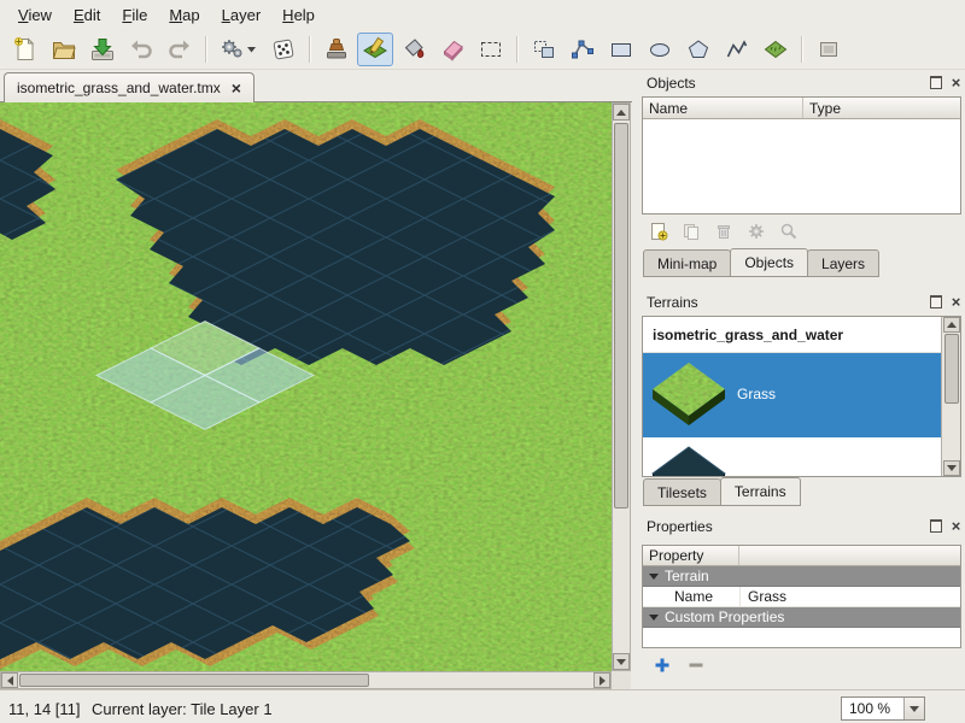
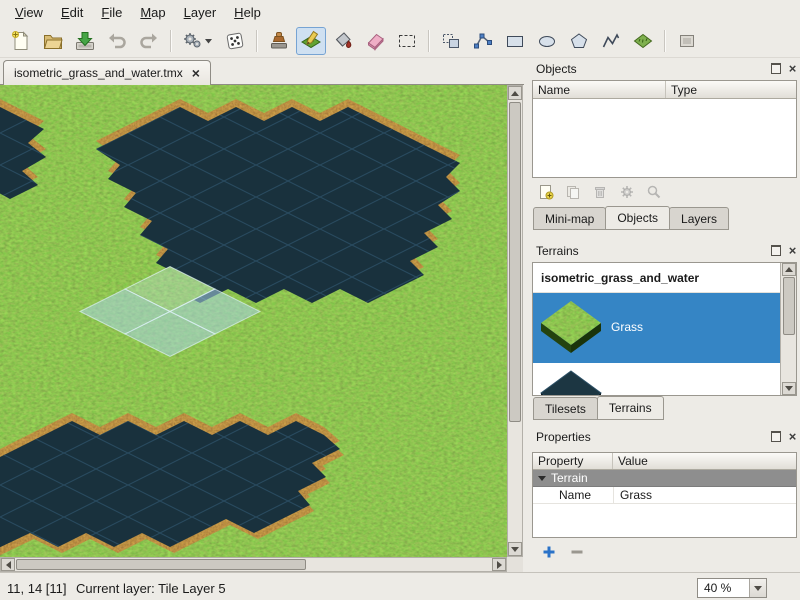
  View
  Edit
  File
  Map
  Layer
  Help
  isometric_grass_and_water.tmx
  ×
  Objects
  ×
  Name
  Type
  Mini-map
  Objects
  Layers
  Terrains
  ×
  isometric_grass_and_water
  Grass
  Tilesets
  Terrains
  Properties
  ×
  Property
+ Value
  Terrain
  Name
  Grass
- Custom Properties
  11, 14 [11]
- Current layer: Tile Layer 1
+ Current layer: Tile Layer 5
- 100 %
+ 40 %
